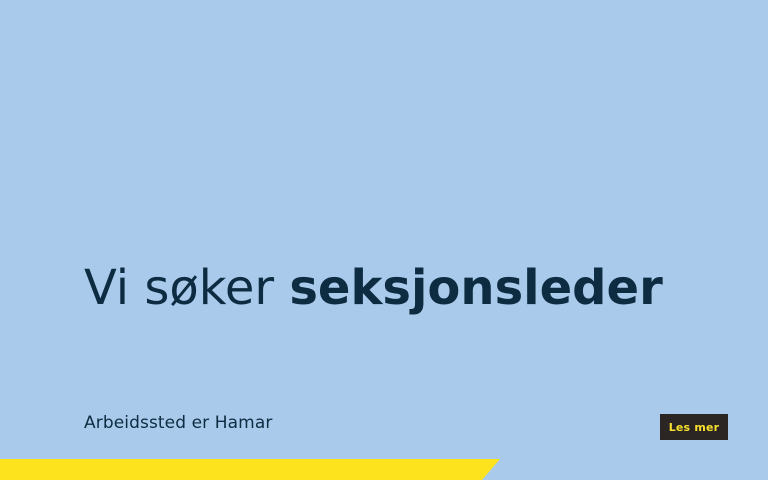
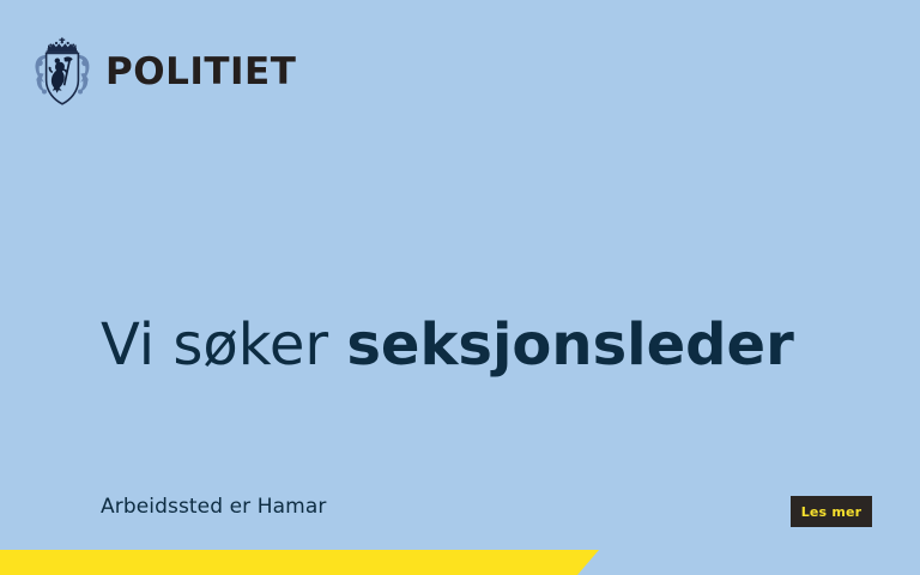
+ POLITIET
  Vi søker seksjonsleder
  Arbeidssted er Hamar
  Les mer
